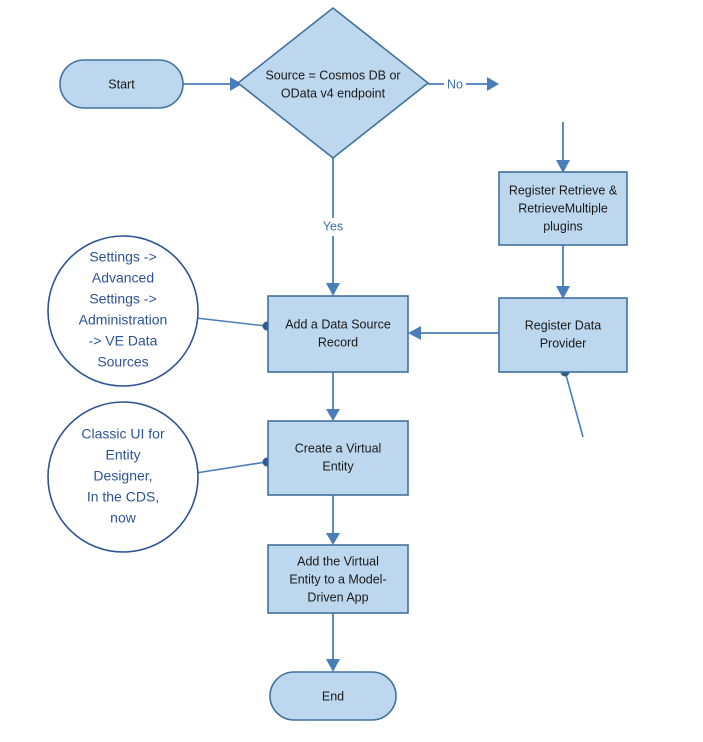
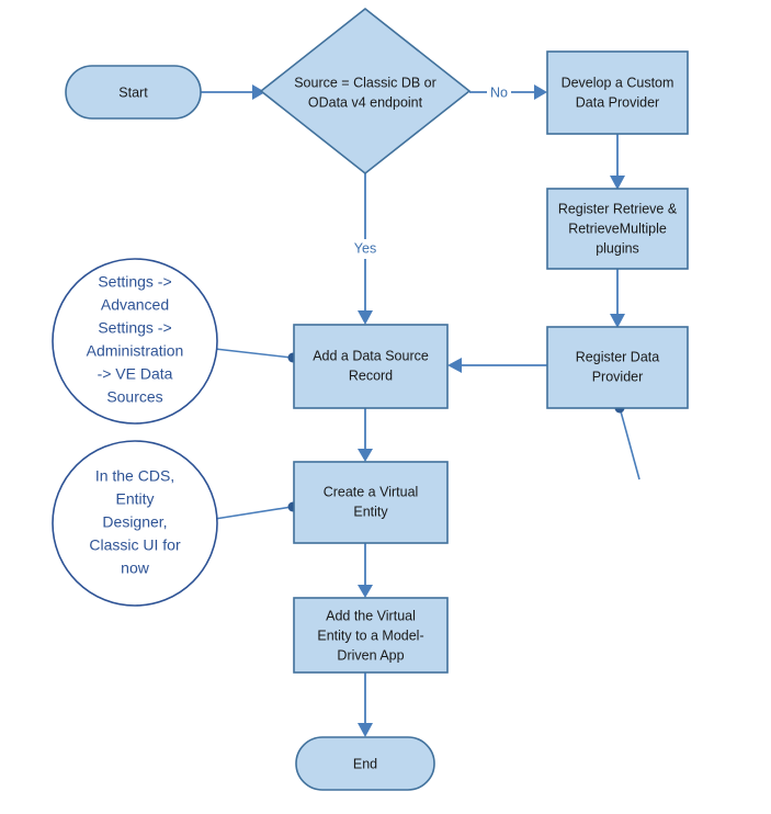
  No
  Yes
  Start
- Source = Cosmos DB or
+ Source = Classic DB or
  OData v4 endpoint
+ Develop a Custom
+ Data Provider
  Register Retrieve &
  RetrieveMultiple
  plugins
  Register Data
  Provider
  Add a Data Source
  Record
  Create a Virtual
  Entity
  Add the Virtual
  Entity to a Model-
  Driven App
  End
  Settings ->
  Advanced
  Settings ->
  Administration
  -> VE Data
  Sources
- Classic UI for
+ In the CDS,
  Entity
  Designer,
- In the CDS,
+ Classic UI for
  now
